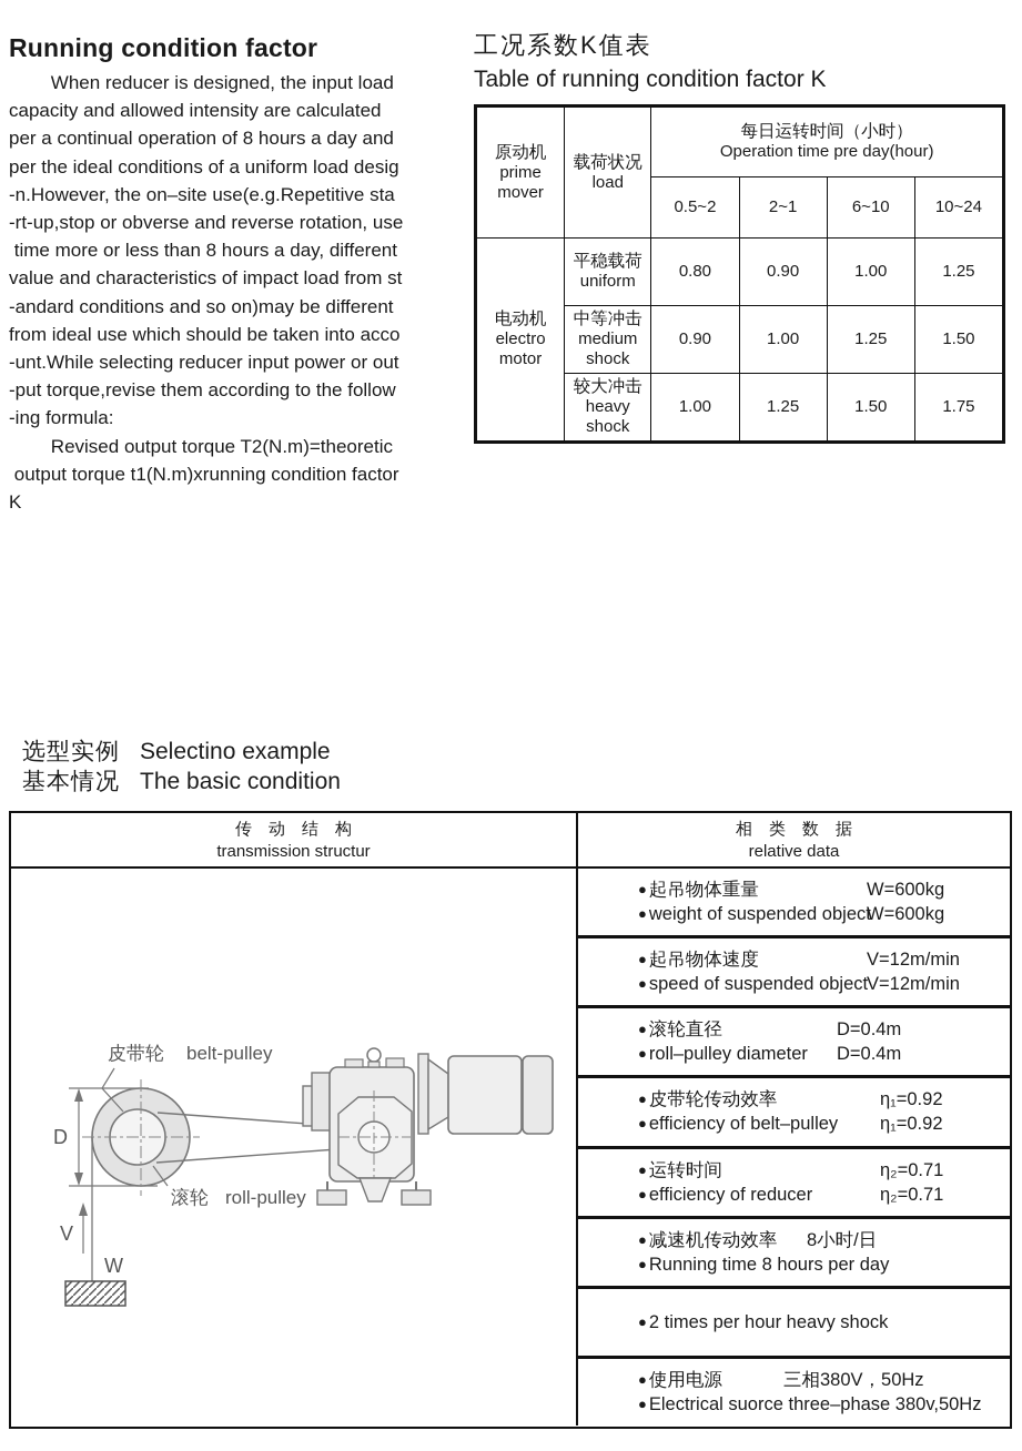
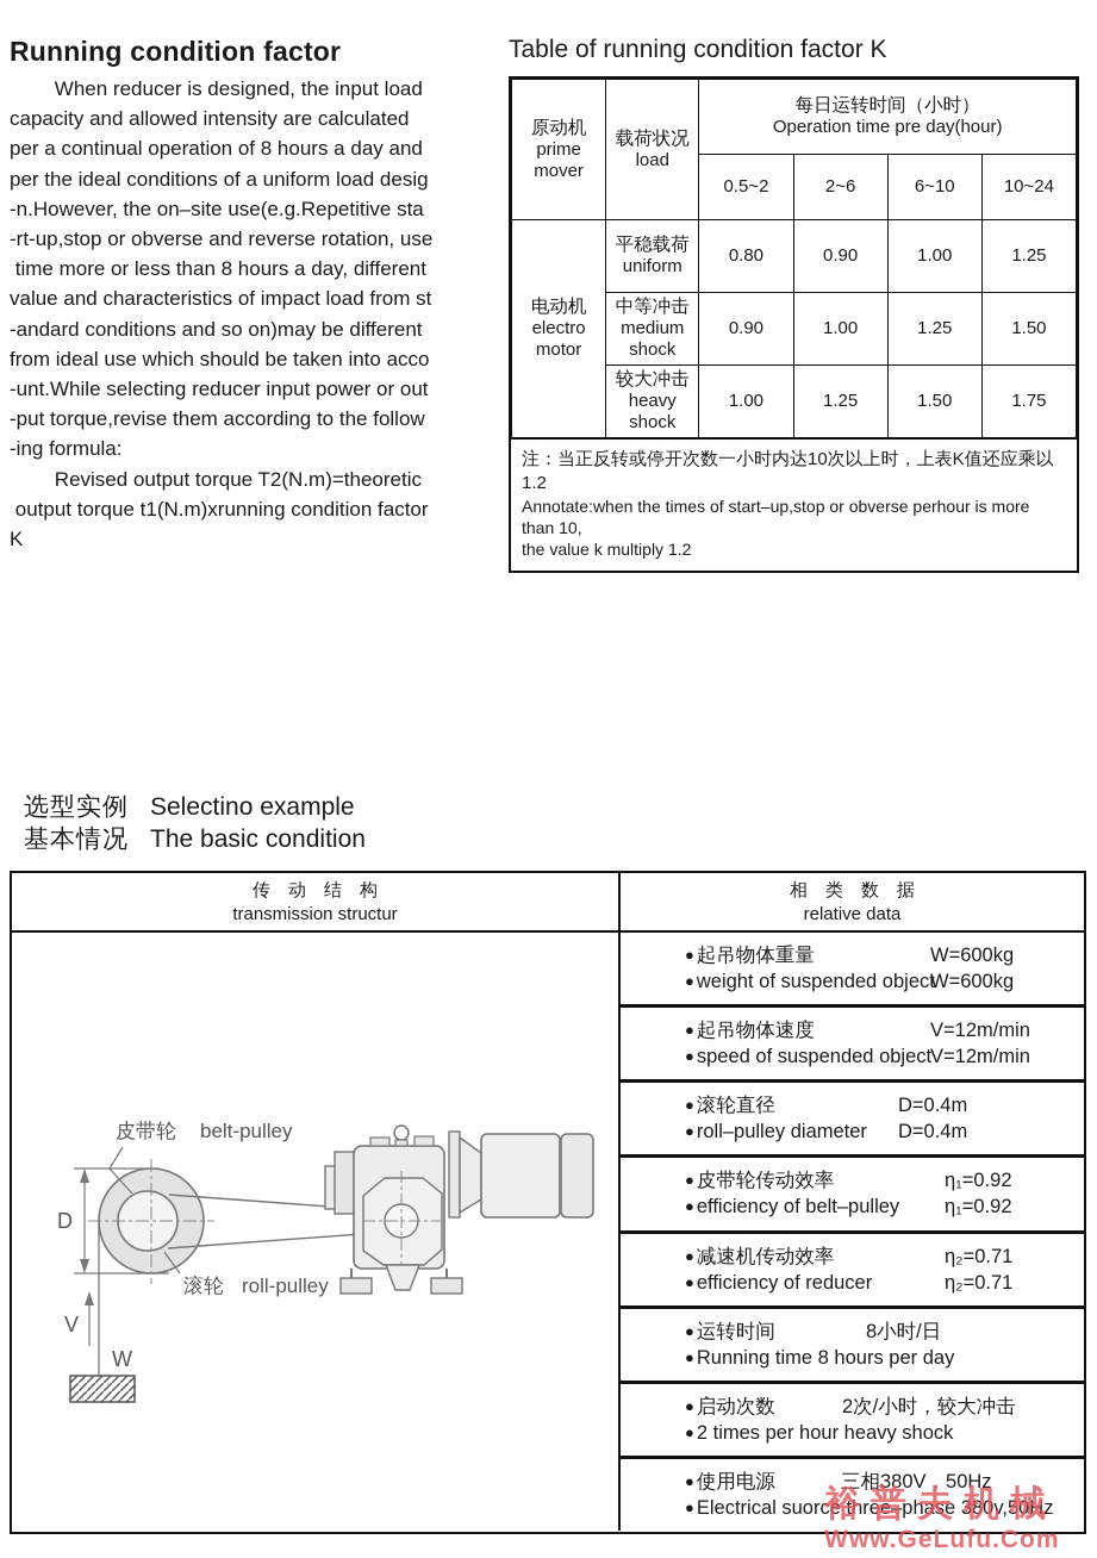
  Running condition factor
  When reducer is designed, the input load
  capacity and allowed intensity are calculated
  per a continual operation of 8 hours a day and
  per the ideal conditions of a uniform load desig
  -n.However, the on–site use(e.g.Repetitive sta
  -rt-up,stop or obverse and reverse rotation, use
  time more or less than 8 hours a day, different
  value and characteristics of impact load from st
  -andard conditions and so on)may be different
  from ideal use which should be taken into acco
  -unt.While selecting reducer input power or out
  -put torque,revise them according to the follow
  -ing formula:
  Revised output torque T2(N.m)=theoretic
  output torque t1(N.m)xrunning condition factor
  K
- 工况系数K值表
  Table of running condition factor K
  原动机 prime mover	载荷状况 load	每日运转时间（小时） Operation time pre day(hour)
- 0.5~2	2~1	6~10	10~24
+ 0.5~2	2~6	6~10	10~24
  电动机 electro motor	平稳载荷 uniform	0.80	0.90	1.00	1.25
  中等冲击 medium shock	0.90	1.00	1.25	1.50
  较大冲击 heavy shock	1.00	1.25	1.50	1.75
+ 注：当正反转或停开次数一小时内达10次以上时，上表K值还应乘以1.2
+ Annotate:when the times of start–up,stop or obverse perhour is more than 10,
+ the value k multiply 1.2
  选型实例 Selectino example
  基本情况 The basic condition
  传动结构
  transmission structur
  相类数据
  relative data
  D
  皮带轮
  belt-pulley
  滚轮
  roll-pulley
  V
  W
  ● 起吊物体重量
  W=600kg
  ● weight of suspended object
  W=600kg
  ● 起吊物体速度
  V=12m/min
  ● speed of suspended object
  V=12m/min
  ● 滚轮直径
  D=0.4m
  ● roll–pulley diameter
  D=0.4m
  ● 皮带轮传动效率
  η₁=0.92
  ● efficiency of belt–pulley
  η₁=0.92
- ● 运转时间
+ ● 减速机传动效率
  η₂=0.71
  ● efficiency of reducer
  η₂=0.71
- ● 减速机传动效率
+ ● 运转时间
  8小时/日
  ● Running time 8 hours per day
+ ● 启动次数
+ 2次/小时，较大冲击
  ● 2 times per hour heavy shock
  ● 使用电源
  三相380V，50Hz
  ● Electrical suorce three–phase 380v,50Hz
+ 裕普夫机械
+ Www.GeLufu.Com
